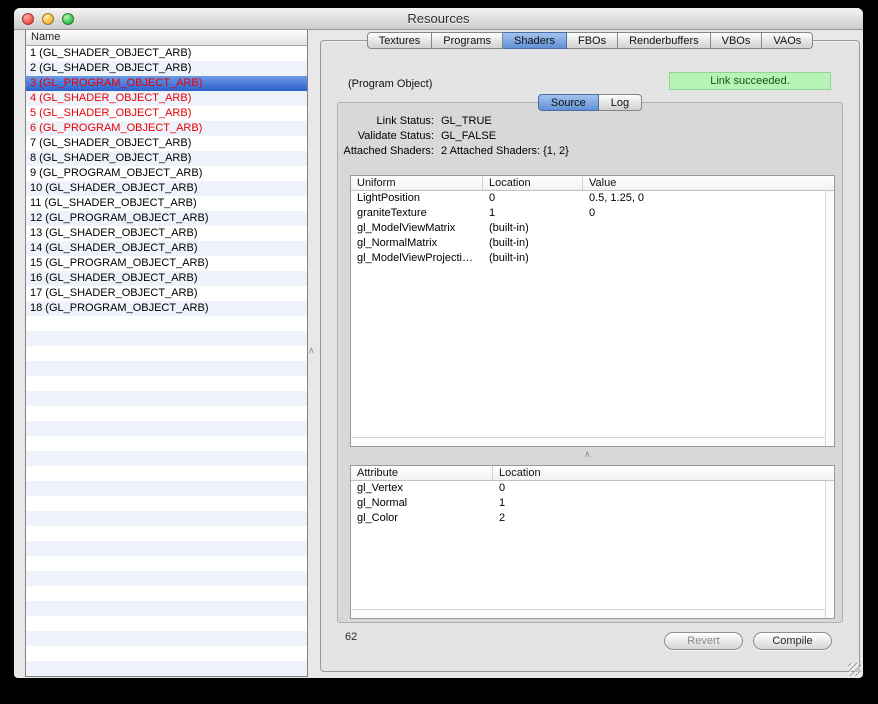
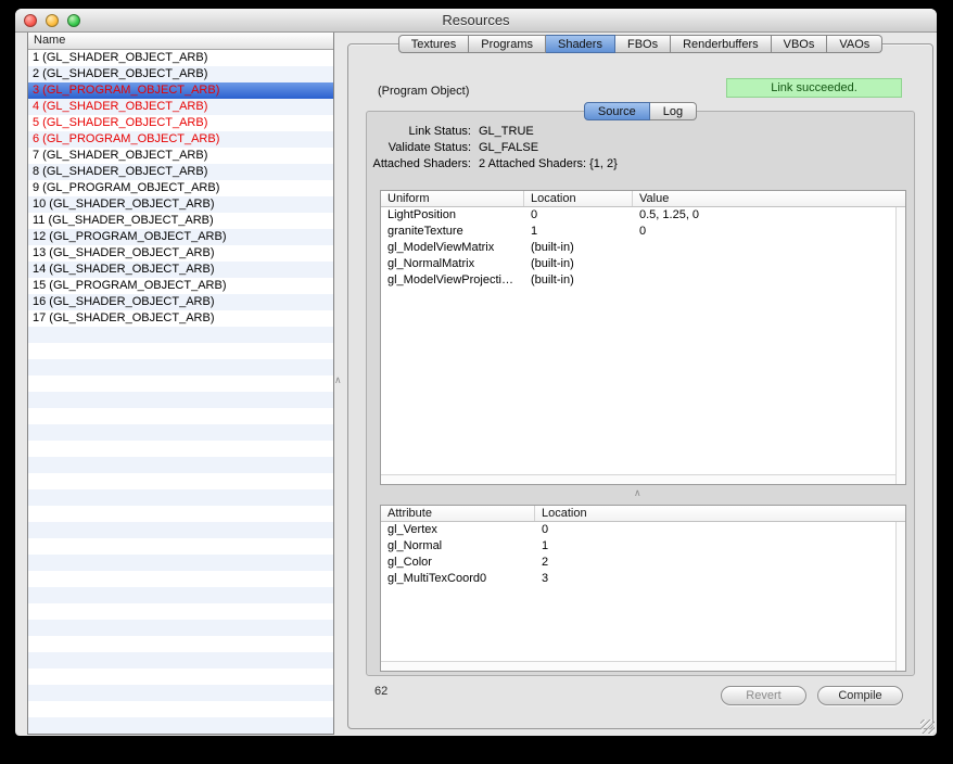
  Resources
  Name
  1 (GL_SHADER_OBJECT_ARB)
  2 (GL_SHADER_OBJECT_ARB)
  3 (GL_PROGRAM_OBJECT_ARB)
  4 (GL_SHADER_OBJECT_ARB)
  5 (GL_SHADER_OBJECT_ARB)
  6 (GL_PROGRAM_OBJECT_ARB)
  7 (GL_SHADER_OBJECT_ARB)
  8 (GL_SHADER_OBJECT_ARB)
  9 (GL_PROGRAM_OBJECT_ARB)
  10 (GL_SHADER_OBJECT_ARB)
  11 (GL_SHADER_OBJECT_ARB)
  12 (GL_PROGRAM_OBJECT_ARB)
  13 (GL_SHADER_OBJECT_ARB)
  14 (GL_SHADER_OBJECT_ARB)
  15 (GL_PROGRAM_OBJECT_ARB)
  16 (GL_SHADER_OBJECT_ARB)
  17 (GL_SHADER_OBJECT_ARB)
- 18 (GL_PROGRAM_OBJECT_ARB)
  ∧
  Textures
  Programs
  Shaders
  FBOs
  Renderbuffers
  VBOs
  VAOs
  (Program Object)
  Link succeeded.
  Source
  Log
  Link Status:
  GL_TRUE
  Validate Status:
  GL_FALSE
  Attached Shaders:
  2 Attached Shaders: {1, 2}
  Uniform
  Location
  Value
  LightPosition
  0
  0.5, 1.25, 0
  graniteTexture
  1
  0
  gl_ModelViewMatrix
  (built-in)
  gl_NormalMatrix
  (built-in)
  gl_ModelViewProjecti…
  (built-in)
  ∧
  Attribute
  Location
  gl_Vertex
  0
  gl_Normal
  1
  gl_Color
  2
+ gl_MultiTexCoord0
+ 3
  62
  Revert
  Compile
